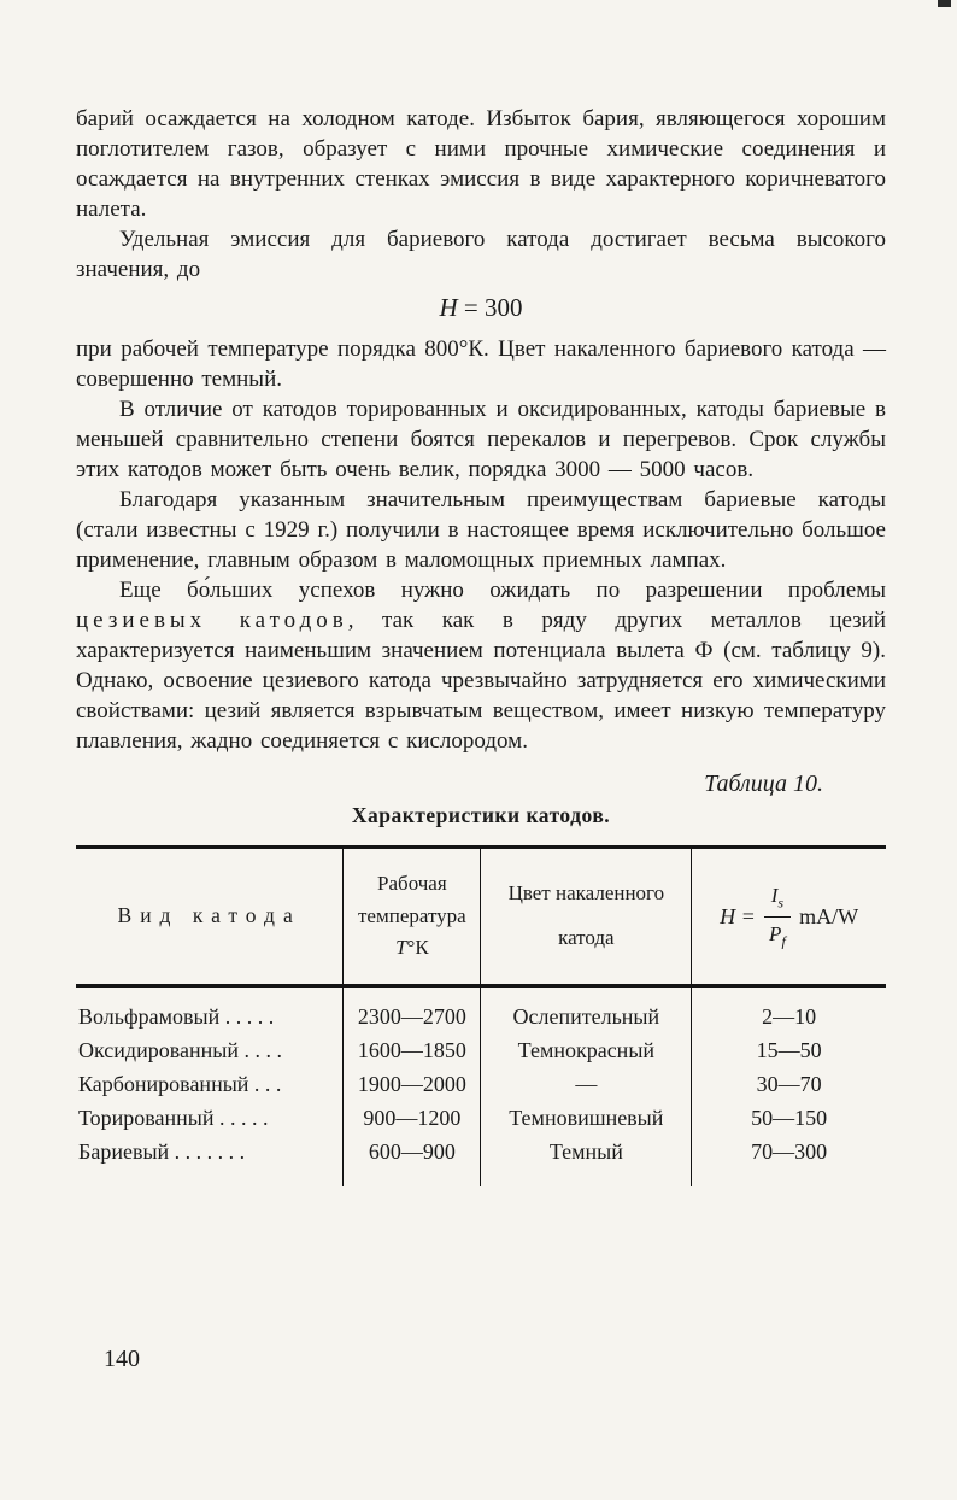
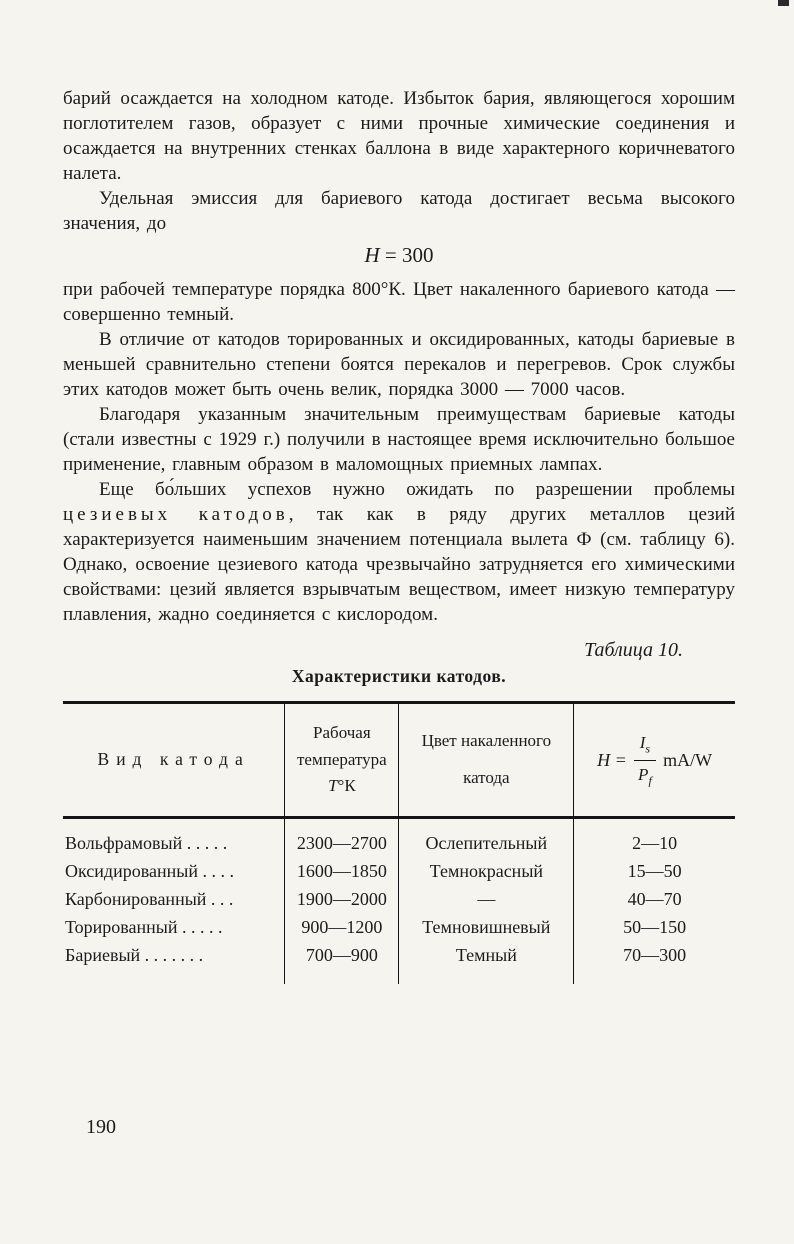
- барий осаждается на холодном катоде. Избыток бария, являющегося хорошим поглотителем газов, образует с ними прочные химические соединения и осаждается на внутренних стенках эмиссия в виде характерного коричневатого налета.
+ барий осаждается на холодном катоде. Избыток бария, являющегося хорошим поглотителем газов, образует с ними прочные химические соединения и осаждается на внутренних стенках баллона в виде характерного коричневатого налета.
  Удельная эмиссия для бариевого катода достигает весьма высокого значения, до
  H = 300
  при рабочей температуре порядка 800°К. Цвет накаленного бариевого катода — совершенно темный.
- В отличие от катодов торированных и оксидированных, катоды бариевые в меньшей сравнительно степени боятся перекалов и перегревов. Срок службы этих катодов может быть очень велик, порядка 3000 — 5000 часов.
+ В отличие от катодов торированных и оксидированных, катоды бариевые в меньшей сравнительно степени боятся перекалов и перегревов. Срок службы этих катодов может быть очень велик, порядка 3000 — 7000 часов.
  Благодаря указанным значительным преимуществам бариевые катоды (стали известны с 1929 г.) получили в настоящее время исключительно большое применение, главным образом в маломощных приемных лампах.
- Еще бо́льших успехов нужно ожидать по разрешении проблемы цезиевых катодов, так как в ряду других металлов цезий характеризуется наименьшим значением потенциала вылета Ф (см. таблицу 9). Однако, освоение цезиевого катода чрезвычайно затрудняется его химическими свойствами: цезий является взрывчатым веществом, имеет низкую температуру плавления, жадно соединяется с кислородом.
+ Еще бо́льших успехов нужно ожидать по разрешении проблемы цезиевых катодов, так как в ряду других металлов цезий характеризуется наименьшим значением потенциала вылета Ф (см. таблицу 6). Однако, освоение цезиевого катода чрезвычайно затрудняется его химическими свойствами: цезий является взрывчатым веществом, имеет низкую температуру плавления, жадно соединяется с кислородом.
  Таблица 10.
  Характеристики катодов.
  Вид катода	Рабочая температура Т°К	Цвет накаленного катода	H = Is Pf mA/W
  Вольфрамовый . . . . .	2300—2700	Ослепительный	2—10
  Оксидированный . . . .	1600—1850	Темнокрасный	15—50
- Карбонированный . . .	1900—2000	—	30—70
+ Карбонированный . . .	1900—2000	—	40—70
  Торированный . . . . .	900—1200	Темновишневый	50—150
- Бариевый . . . . . . .	600—900	Темный	70—300
+ Бариевый . . . . . . .	700—900	Темный	70—300
- 140
+ 190
